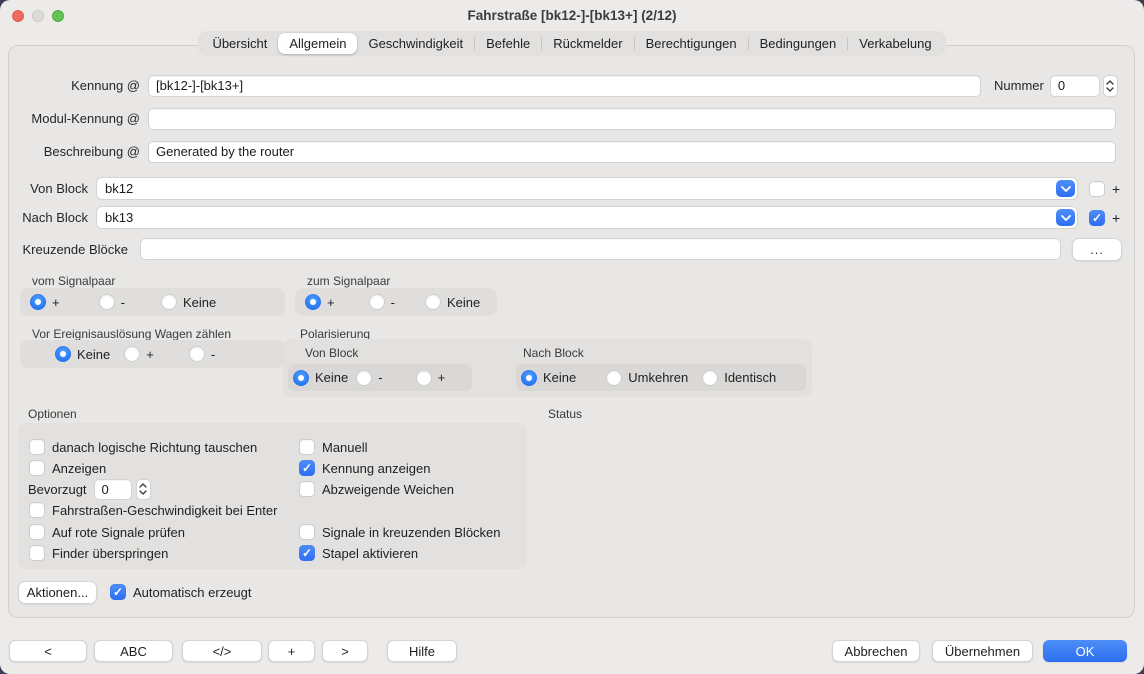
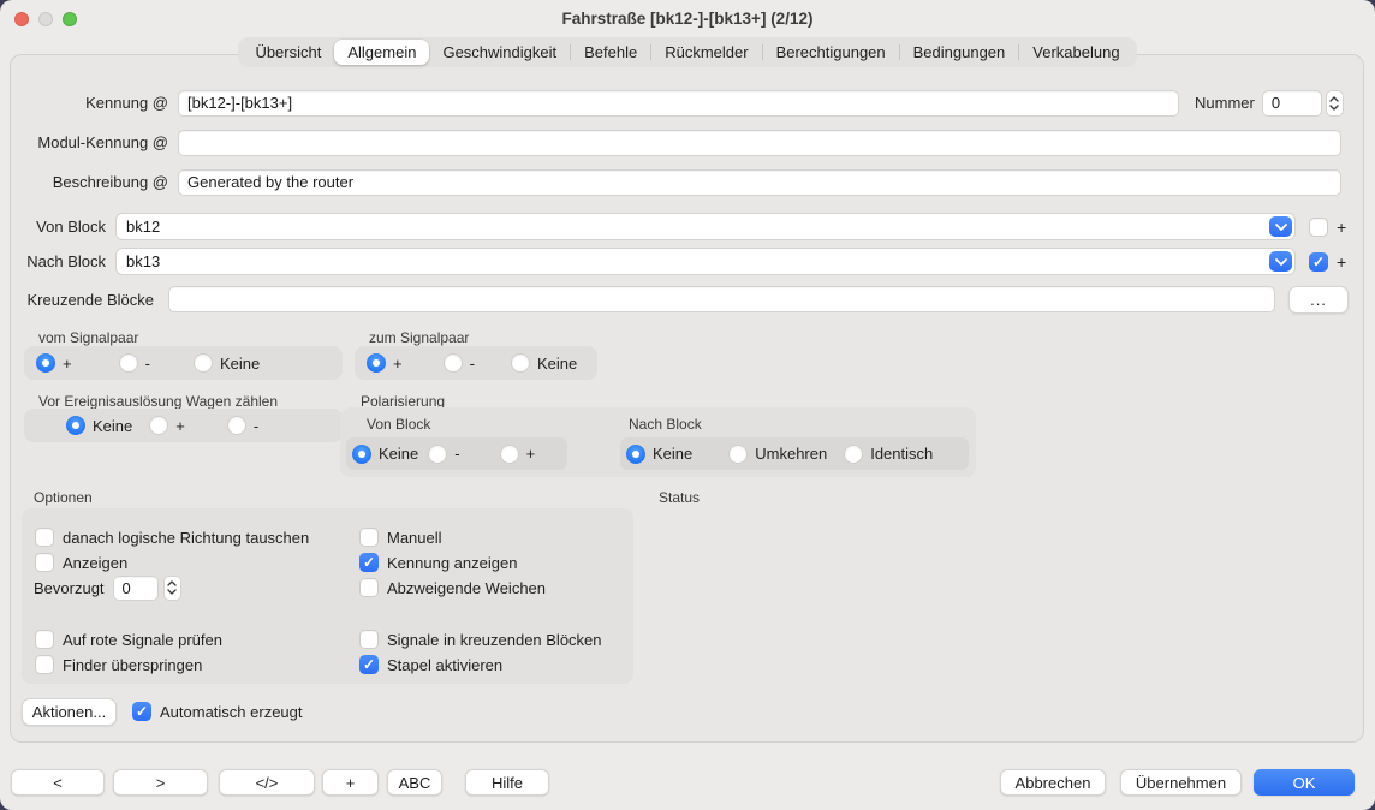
  Fahrstraße [bk12-]-[bk13+] (2/12)
  Übersicht
  Allgemein
  Geschwindigkeit
  Befehle
  Rückmelder
  Berechtigungen
  Bedingungen
  Verkabelung
  Kennung @
  [bk12-]-[bk13+]
  Nummer
  0
  Modul-Kennung @
  Beschreibung @
  Generated by the router
  Von Block
  bk12
  +
  Nach Block
  bk13
  +
  Kreuzende Blöcke
  ...
  vom Signalpaar
  +
  -
  Keine
  zum Signalpaar
  +
  -
  Keine
  Vor Ereignisauslösung Wagen zählen
  Keine
  +
  -
  Polarisierung
  Von Block
  Keine
  -
  +
  Nach Block
  Keine
  Umkehren
  Identisch
  Optionen
  danach logische Richtung tauschen
  Anzeigen
  Bevorzugt
  0
- Fahrstraßen-Geschwindigkeit bei Enter
  Auf rote Signale prüfen
  Finder überspringen
  Manuell
  Kennung anzeigen
  Abzweigende Weichen
  Signale in kreuzenden Blöcken
  Stapel aktivieren
  Status
  Aktionen...
  Automatisch erzeugt
  <
- ABC
+ >
  </>
  +
- >
+ ABC
  Hilfe
  Abbrechen
  Übernehmen
  OK
